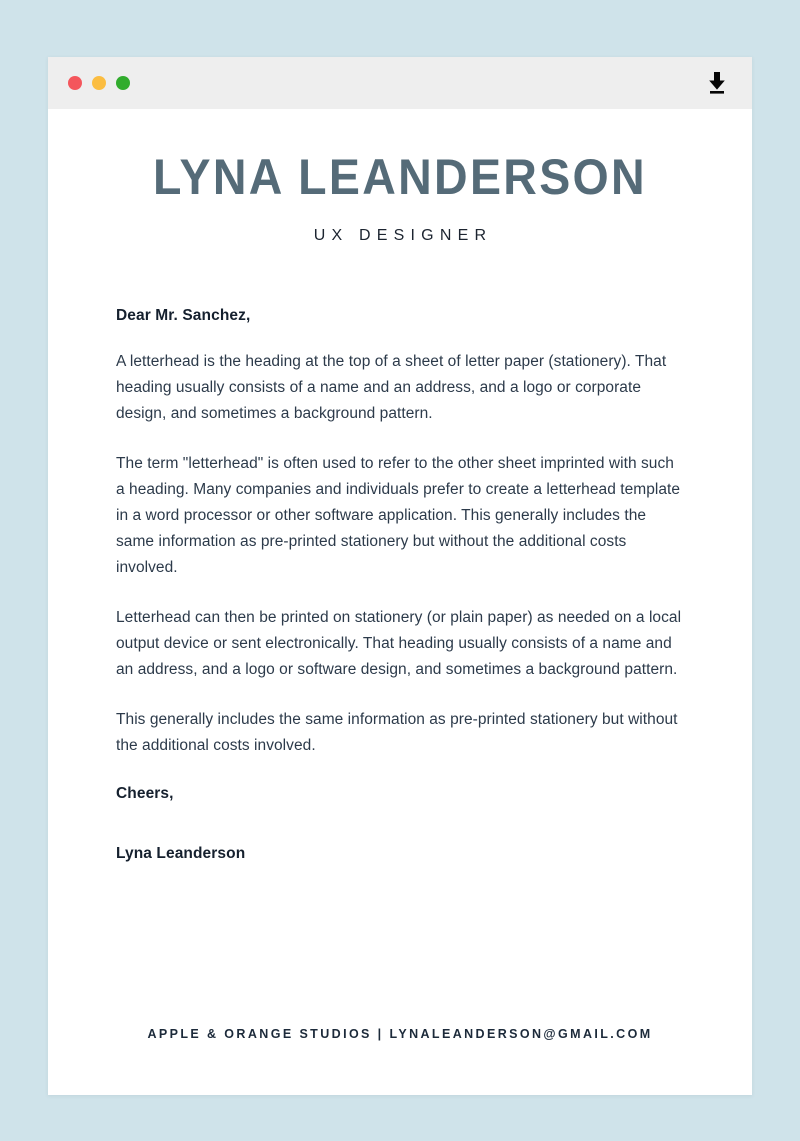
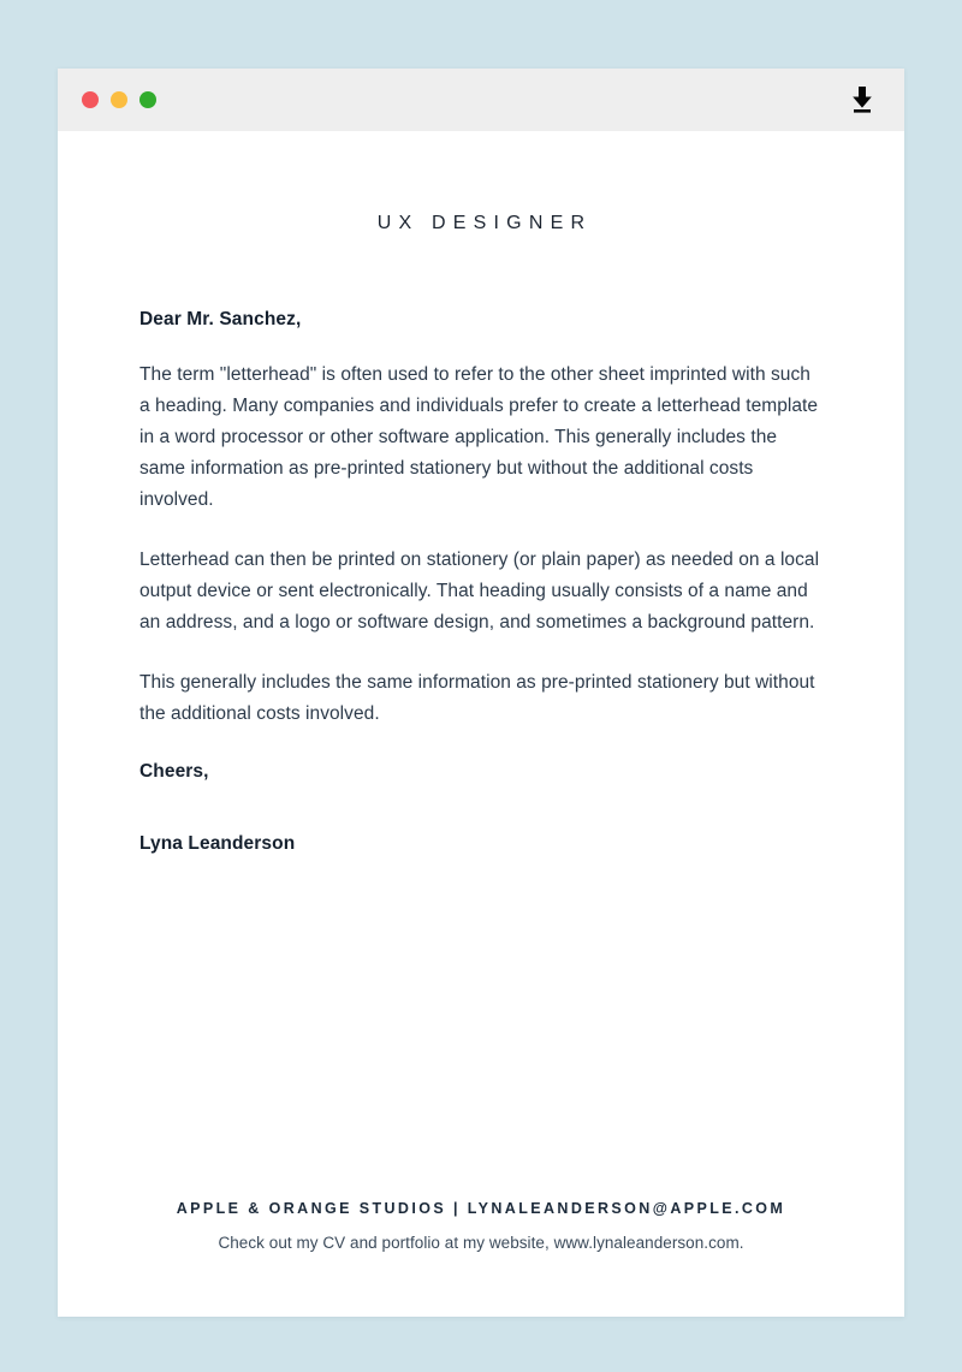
- LYNA LEANDERSON
  UX DESIGNER
  Dear Mr. Sanchez,
- A letterhead is the heading at the top of a sheet of letter paper (stationery). That heading usually consists of a name and an address, and a logo or corporate design, and sometimes a background pattern.
  The term "letterhead" is often used to refer to the other sheet imprinted with such a heading. Many companies and individuals prefer to create a letterhead template in a word processor or other software application. This generally includes the same information as pre-printed stationery but without the additional costs involved.
  Letterhead can then be printed on stationery (or plain paper) as needed on a local output device or sent electronically. That heading usually consists of a name and an address, and a logo or software design, and sometimes a background pattern.
  This generally includes the same information as pre-printed stationery but without the additional costs involved.
  Cheers,
  Lyna Leanderson
- APPLE & ORANGE STUDIOS | LYNALEANDERSON@GMAIL.COM
+ APPLE & ORANGE STUDIOS | LYNALEANDERSON@APPLE.COM
+ Check out my CV and portfolio at my website, www.lynaleanderson.com.
